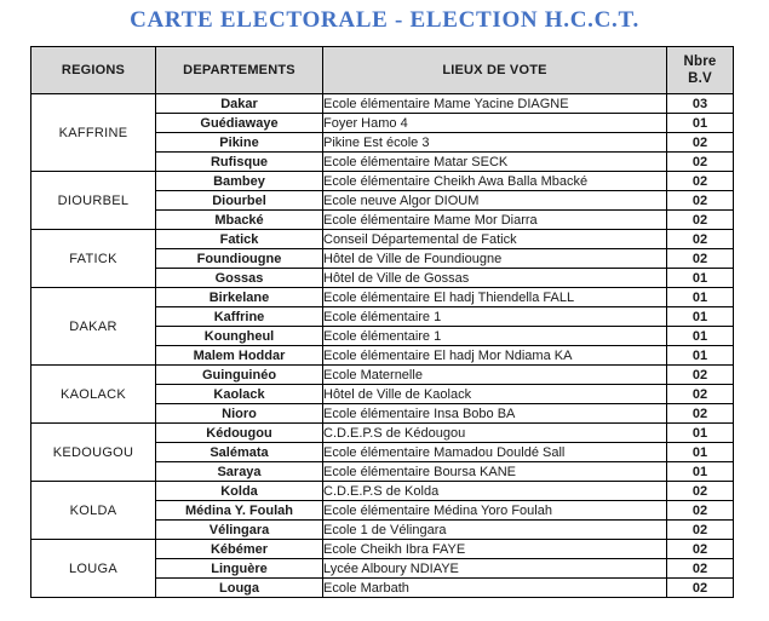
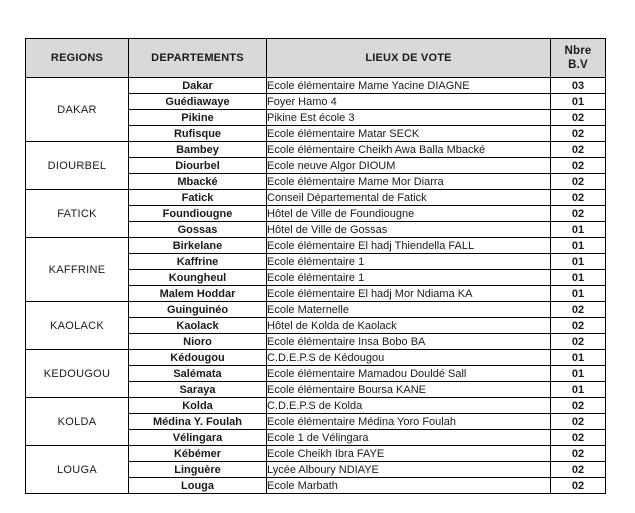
- CARTE ELECTORALE - ELECTION H.C.C.T.
  REGIONS	DEPARTEMENTS	LIEUX DE VOTE	Nbre B.V
- KAFFRINE	Dakar	Ecole élémentaire Mame Yacine DIAGNE	03
+ DAKAR	Dakar	Ecole élémentaire Mame Yacine DIAGNE	03
  Guédiawaye	Foyer Hamo 4	01
  Pikine	Pikine Est école 3	02
  Rufisque	Ecole élémentaire Matar SECK	02
  DIOURBEL	Bambey	Ecole élémentaire Cheikh Awa Balla Mbacké	02
  Diourbel	Ecole neuve Algor DIOUM	02
  Mbacké	Ecole élémentaire Mame Mor Diarra	02
  FATICK	Fatick	Conseil Départemental de Fatick	02
  Foundiougne	Hôtel de Ville de Foundiougne	02
  Gossas	Hôtel de Ville de Gossas	01
- DAKAR	Birkelane	Ecole élémentaire El hadj Thiendella FALL	01
+ KAFFRINE	Birkelane	Ecole élémentaire El hadj Thiendella FALL	01
  Kaffrine	Ecole élémentaire 1	01
  Koungheul	Ecole élémentaire 1	01
  Malem Hoddar	Ecole élémentaire El hadj Mor Ndiama KA	01
  KAOLACK	Guinguinéo	Ecole Maternelle	02
- Kaolack	Hôtel de Ville de Kaolack	02
+ Kaolack	Hôtel de Kolda de Kaolack	02
  Nioro	Ecole élémentaire Insa Bobo BA	02
  KEDOUGOU	Kédougou	C.D.E.P.S de Kédougou	01
  Salémata	Ecole élémentaire Mamadou Douldé Sall	01
  Saraya	Ecole élémentaire Boursa KANE	01
  KOLDA	Kolda	C.D.E.P.S de Kolda	02
  Médina Y. Foulah	Ecole élémentaire Médina Yoro Foulah	02
  Vélingara	Ecole 1 de Vélingara	02
  LOUGA	Kébémer	Ecole Cheikh Ibra FAYE	02
  Linguère	Lycée Alboury NDIAYE	02
  Louga	Ecole Marbath	02
